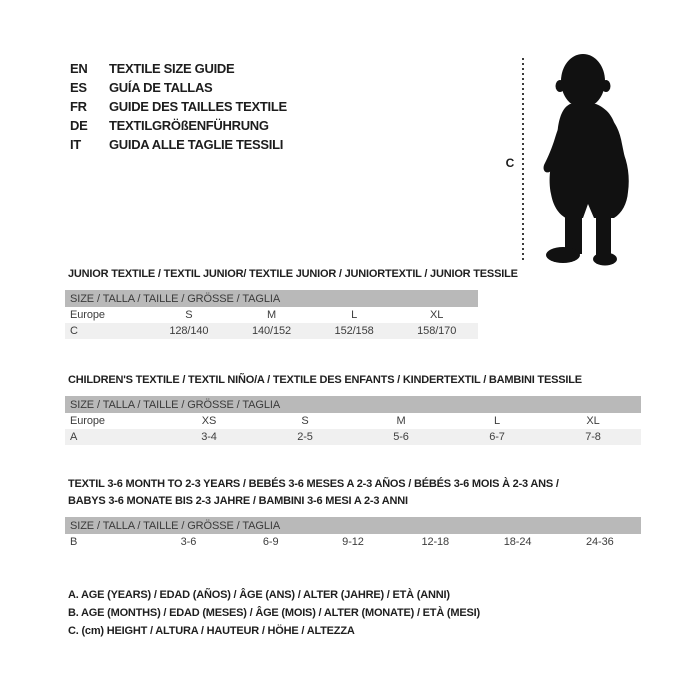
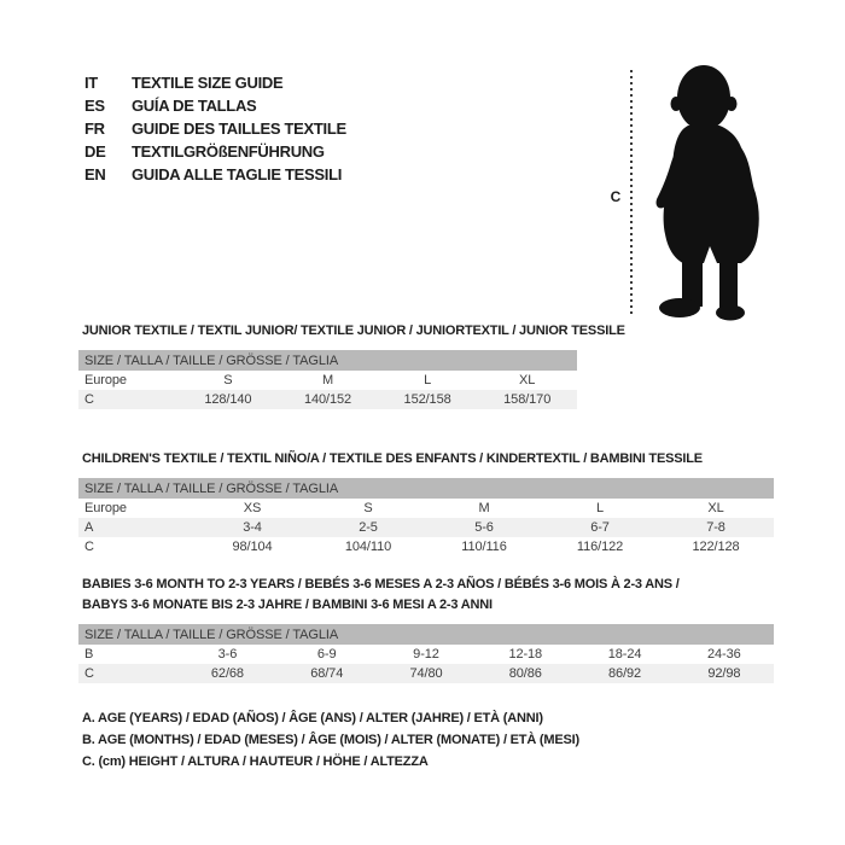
- EN
+ IT
  TEXTILE SIZE GUIDE
  ES
  GUÍA DE TALLAS
  FR
  GUIDE DES TAILLES TEXTILE
  DE
  TEXTILGRÖßENFÜHRUNG
- IT
+ EN
  GUIDA ALLE TAGLIE TESSILI
  C
  JUNIOR TEXTILE / TEXTIL JUNIOR/ TEXTILE JUNIOR / JUNIORTEXTIL / JUNIOR TESSILE
  SIZE / TALLA / TAILLE / GRÖSSE / TAGLIA
  Europe	S	M	L	XL
  C	128/140	140/152	152/158	158/170
  CHILDREN'S TEXTILE / TEXTIL NIÑO/A / TEXTILE DES ENFANTS / KINDERTEXTIL / BAMBINI TESSILE
  SIZE / TALLA / TAILLE / GRÖSSE / TAGLIA
  Europe	XS	S	M	L	XL
  A	3-4	2-5	5-6	6-7	7-8
+ C	98/104	104/110	110/116	116/122	122/128
- TEXTIL 3-6 MONTH TO 2-3 YEARS / BEBÉS 3-6 MESES A 2-3 AÑOS / BÉBÉS 3-6 MOIS À 2-3 ANS /
+ BABIES 3-6 MONTH TO 2-3 YEARS / BEBÉS 3-6 MESES A 2-3 AÑOS / BÉBÉS 3-6 MOIS À 2-3 ANS /
  BABYS 3-6 MONATE BIS 2-3 JAHRE / BAMBINI 3-6 MESI A 2-3 ANNI
  SIZE / TALLA / TAILLE / GRÖSSE / TAGLIA
  B	3-6	6-9	9-12	12-18	18-24	24-36
+ C	62/68	68/74	74/80	80/86	86/92	92/98
  A. AGE (YEARS) / EDAD (AÑOS) / ÂGE (ANS) / ALTER (JAHRE) / ETÀ (ANNI)
  B. AGE (MONTHS) / EDAD (MESES) / ÂGE (MOIS) / ALTER (MONATE) / ETÀ (MESI)
  C. (cm) HEIGHT / ALTURA / HAUTEUR / HÖHE / ALTEZZA
